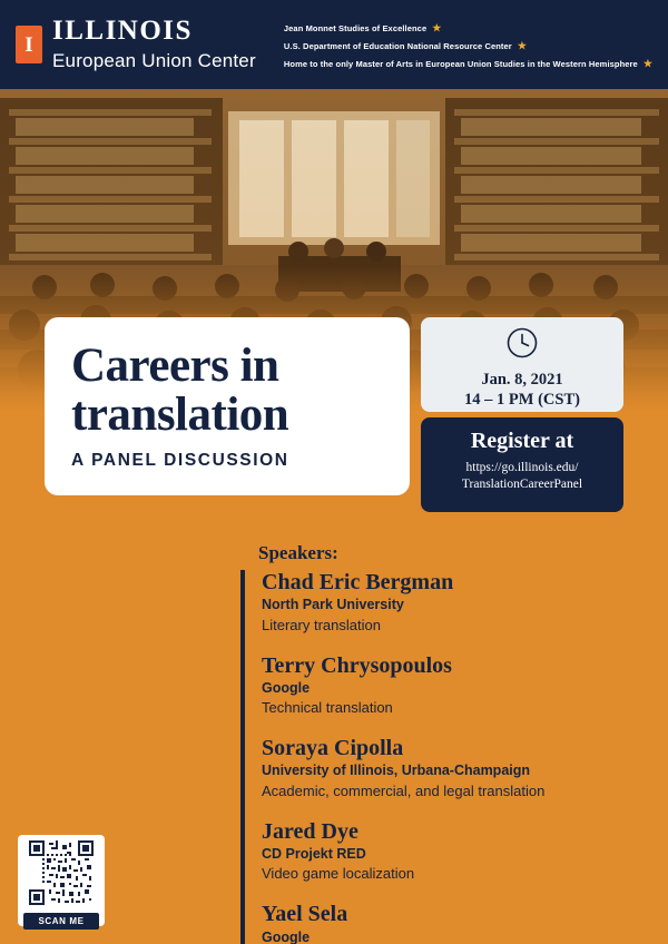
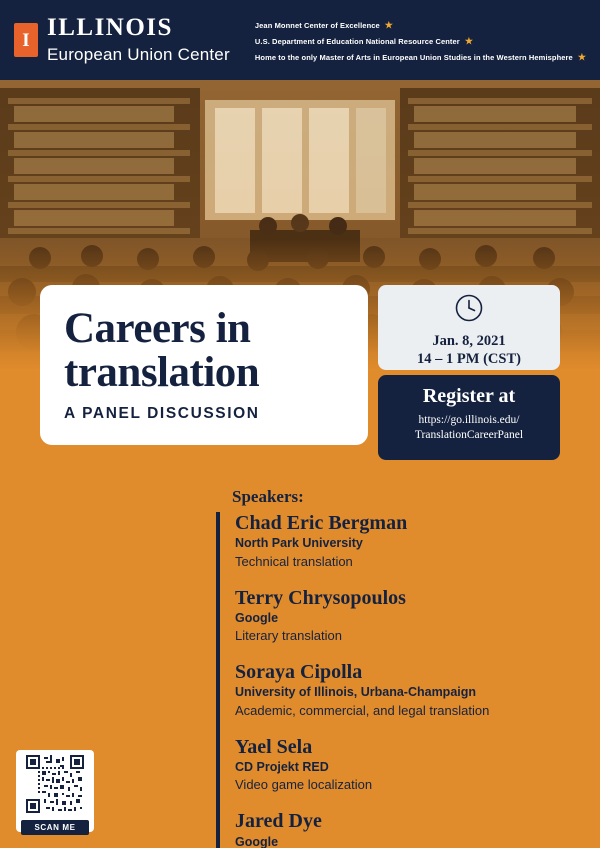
  I
  ILLINOIS
  European Union Center
- Jean Monnet Studies of Excellence
+ Jean Monnet Center of Excellence
  ★
  U.S. Department of Education National Resource Center
  ★
  Home to the only Master of Arts in European Union Studies in the Western Hemisphere
  ★
  Careers in
  translation
  A PANEL DISCUSSION
  Jan. 8, 2021
  14 – 1 PM (CST)
  Register at
  https://go.illinois.edu/
  TranslationCareerPanel
  Speakers:
  Chad Eric Bergman
  North Park University
- Literary translation
+ Technical translation
  Terry Chrysopoulos
  Google
- Technical translation
+ Literary translation
  Soraya Cipolla
  University of Illinois, Urbana-Champaign
  Academic, commercial, and legal translation
- Jared Dye
+ Yael Sela
  CD Projekt RED
  Video game localization
- Yael Sela
+ Jared Dye
  Google
  SCAN ME
